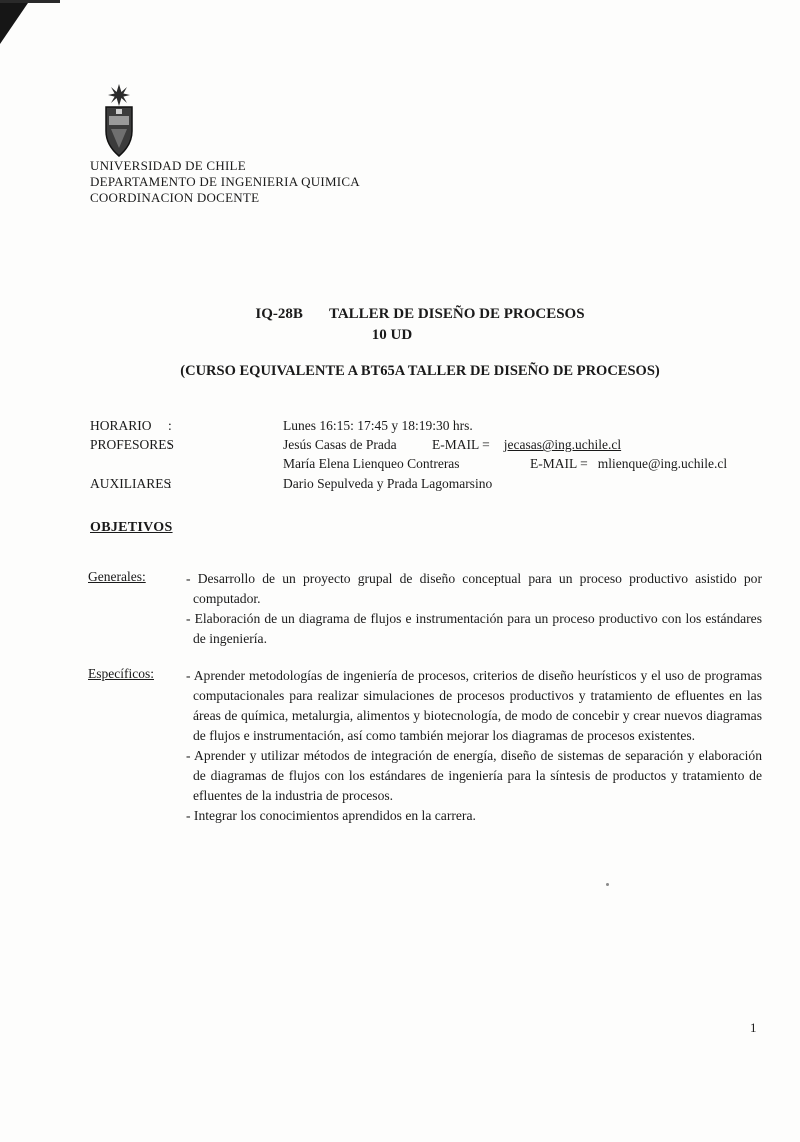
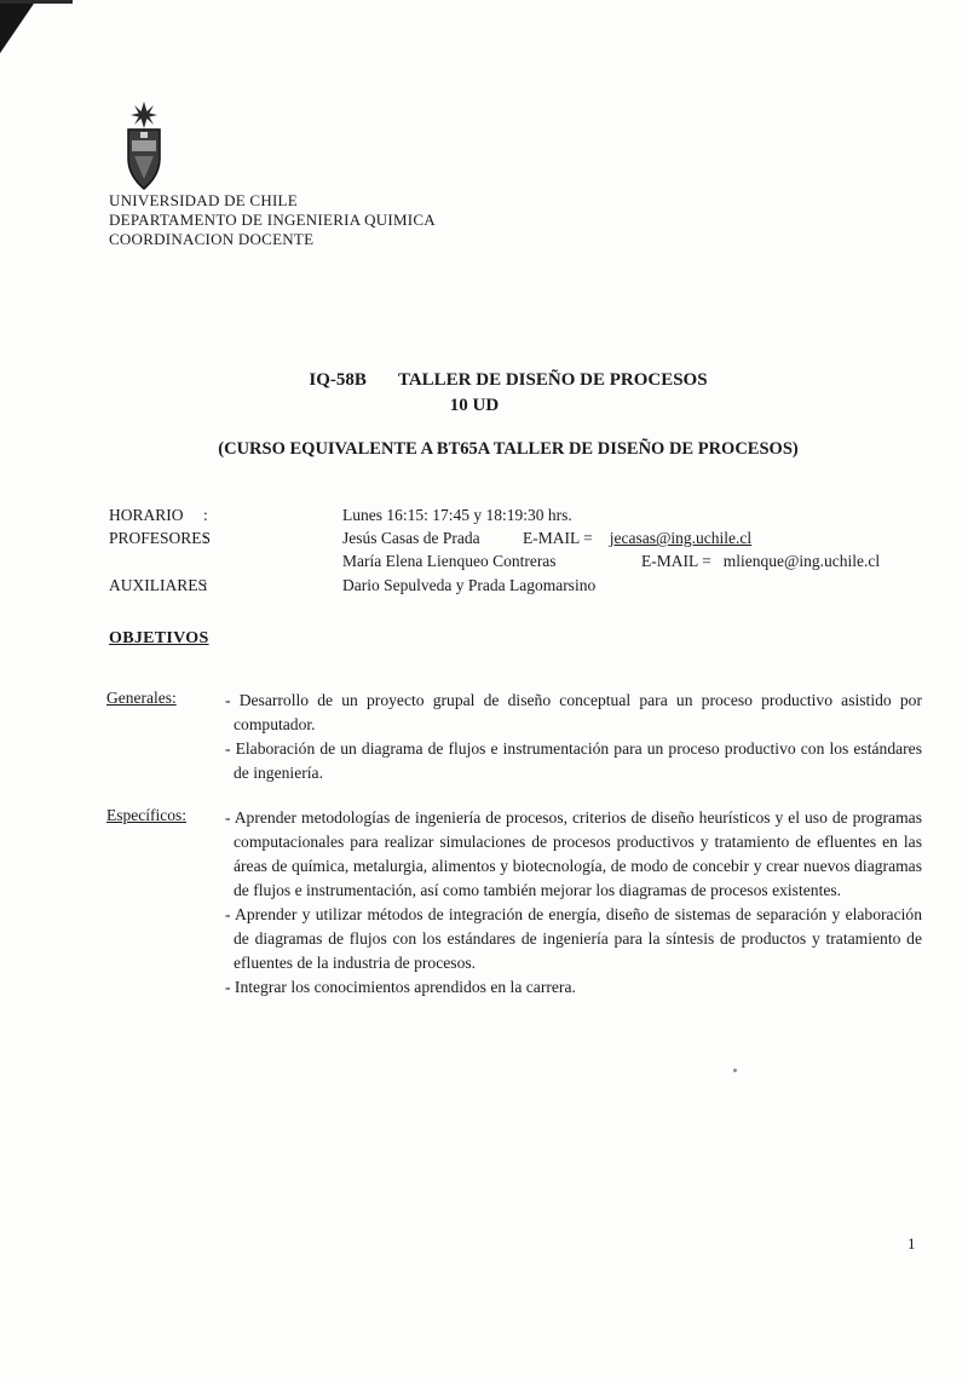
  UNIVERSIDAD DE CHILE
  DEPARTAMENTO DE INGENIERIA QUIMICA
  COORDINACION DOCENTE
- IQ-28B TALLER DE DISEÑO DE PROCESOS
+ IQ-58B TALLER DE DISEÑO DE PROCESOS
  10 UD
  (CURSO EQUIVALENTE A BT65A TALLER DE DISEÑO DE PROCESOS)
  HORARIO
  :
  Lunes 16:15: 17:45 y 18:19:30 hrs.
  PROFESORE
  :
  Jesús Casas de Prada E-MAIL = jecasas@ing.uchile.cl
  María Elena Lienqueo Contreras E-MAIL = mlienque@ing.uchile.cl
  AUXILIARES
  :
  Dario Sepulveda y Prada Lagomarsino
  OBJETIVOS
  Generales:
  - Desarrollo de un proyecto grupal de diseño conceptual para un proceso productivo asistido por computador.
  - Elaboración de un diagrama de flujos e instrumentación para un proceso productivo con los estándares de ingeniería.
  Específicos:
  - Aprender metodologías de ingeniería de procesos, criterios de diseño heurísticos y el uso de programas computacionales para realizar simulaciones de procesos productivos y tratamiento de efluentes en las áreas de química, metalurgia, alimentos y biotecnología, de modo de concebir y crear nuevos diagramas de flujos e instrumentación, así como también mejorar los diagramas de procesos existentes.
  - Aprender y utilizar métodos de integración de energía, diseño de sistemas de separación y elaboración de diagramas de flujos con los estándares de ingeniería para la síntesis de productos y tratamiento de efluentes de la industria de procesos.
  - Integrar los conocimientos aprendidos en la carrera.
  1
